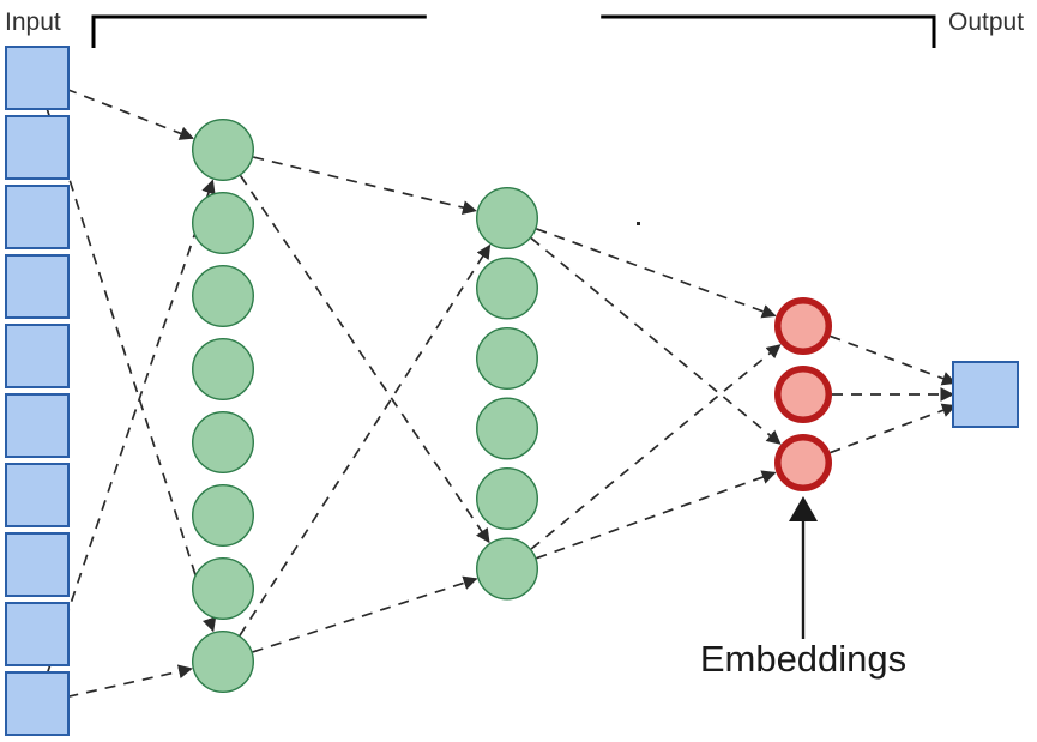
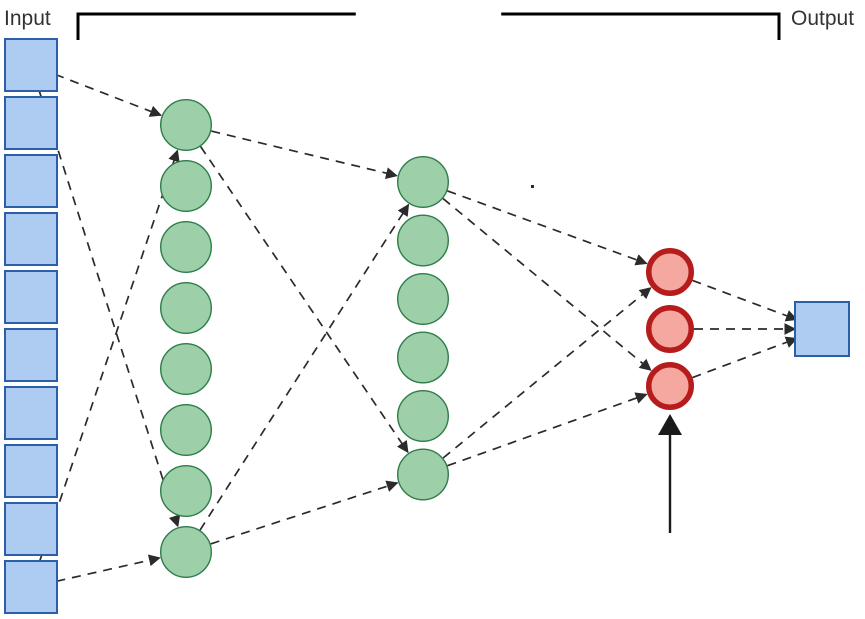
  Input
  Output
- Embeddings
